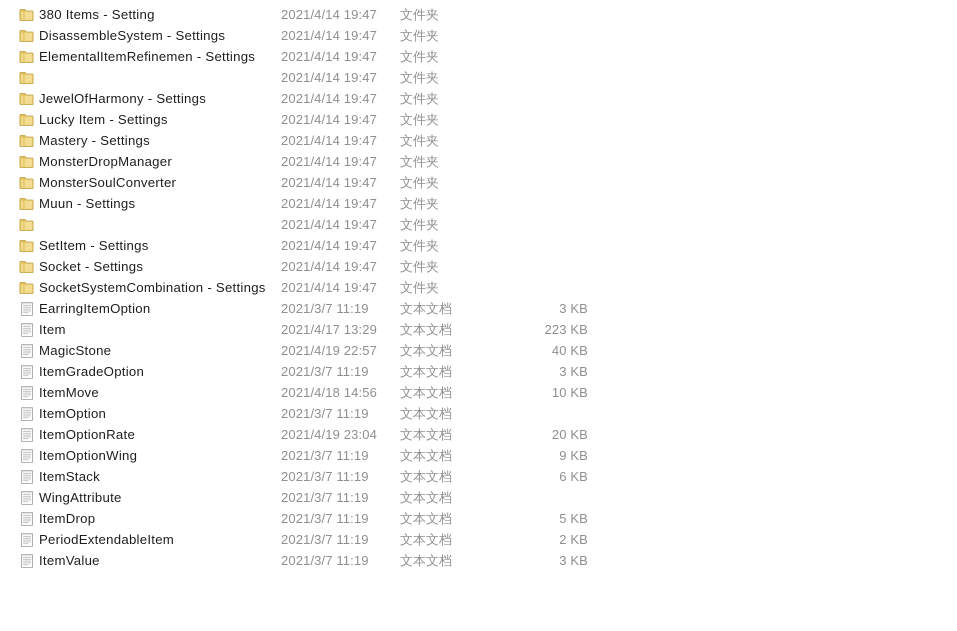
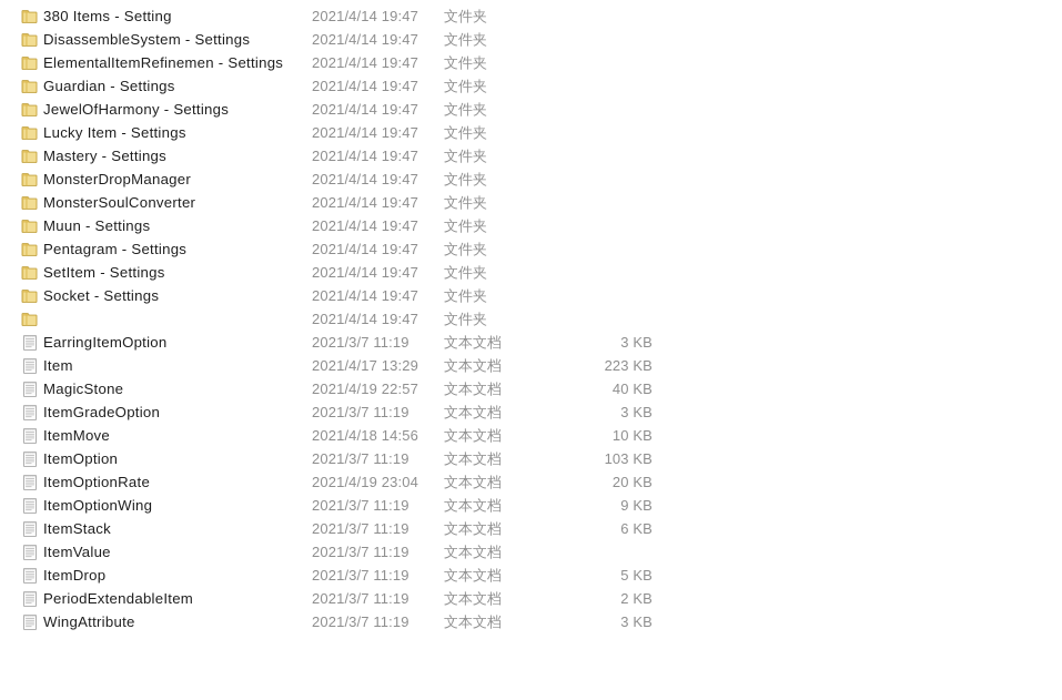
  380 Items - Setting
  2021/4/14 19:47
  文件夹
  DisassembleSystem - Settings
  2021/4/14 19:47
  文件夹
  ElementalItemRefinemen - Settings
  2021/4/14 19:47
  文件夹
+ Guardian - Settings
  2021/4/14 19:47
  文件夹
  JewelOfHarmony - Settings
  2021/4/14 19:47
  文件夹
  Lucky Item - Settings
  2021/4/14 19:47
  文件夹
  Mastery - Settings
  2021/4/14 19:47
  文件夹
  MonsterDropManager
  2021/4/14 19:47
  文件夹
  MonsterSoulConverter
  2021/4/14 19:47
  文件夹
  Muun - Settings
  2021/4/14 19:47
  文件夹
+ Pentagram - Settings
  2021/4/14 19:47
  文件夹
  SetItem - Settings
  2021/4/14 19:47
  文件夹
  Socket - Settings
  2021/4/14 19:47
  文件夹
- SocketSystemCombination - Settings
  2021/4/14 19:47
  文件夹
  EarringItemOption
  2021/3/7 11:19
  文本文档
  3 KB
  Item
  2021/4/17 13:29
  文本文档
  223 KB
  MagicStone
  2021/4/19 22:57
  文本文档
  40 KB
  ItemGradeOption
  2021/3/7 11:19
  文本文档
  3 KB
  ItemMove
  2021/4/18 14:56
  文本文档
  10 KB
  ItemOption
  2021/3/7 11:19
  文本文档
+ 103 KB
  ItemOptionRate
  2021/4/19 23:04
  文本文档
  20 KB
  ItemOptionWing
  2021/3/7 11:19
  文本文档
  9 KB
  ItemStack
  2021/3/7 11:19
  文本文档
  6 KB
- WingAttribute
+ ItemValue
  2021/3/7 11:19
  文本文档
  ItemDrop
  2021/3/7 11:19
  文本文档
  5 KB
  PeriodExtendableItem
  2021/3/7 11:19
  文本文档
  2 KB
- ItemValue
+ WingAttribute
  2021/3/7 11:19
  文本文档
  3 KB
